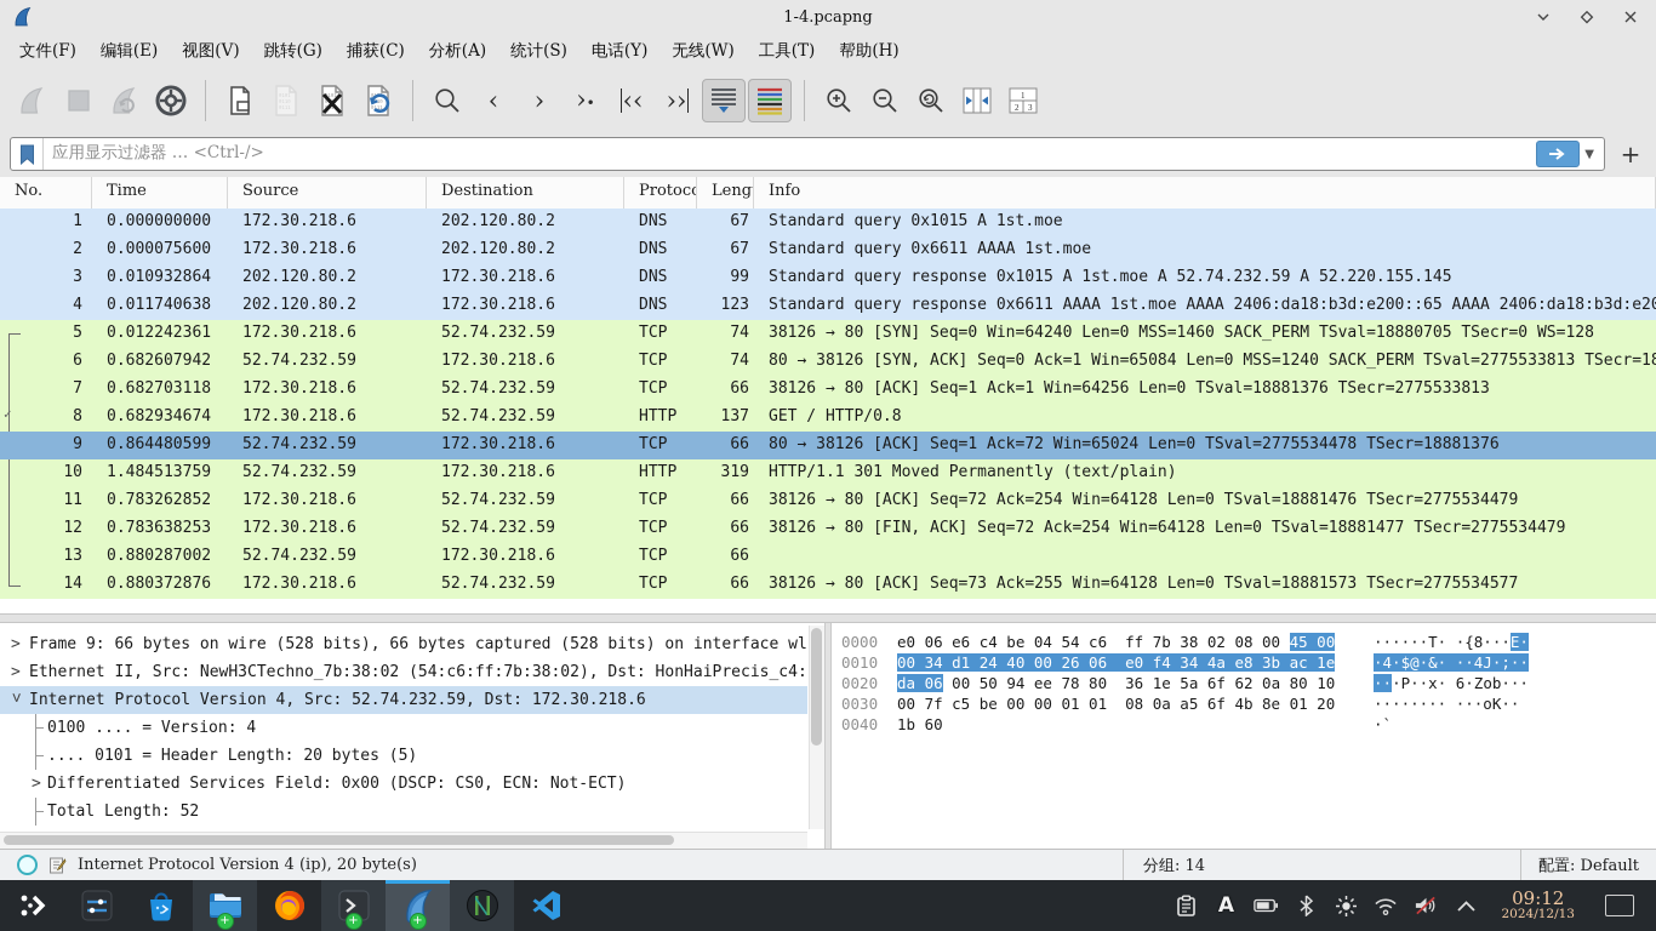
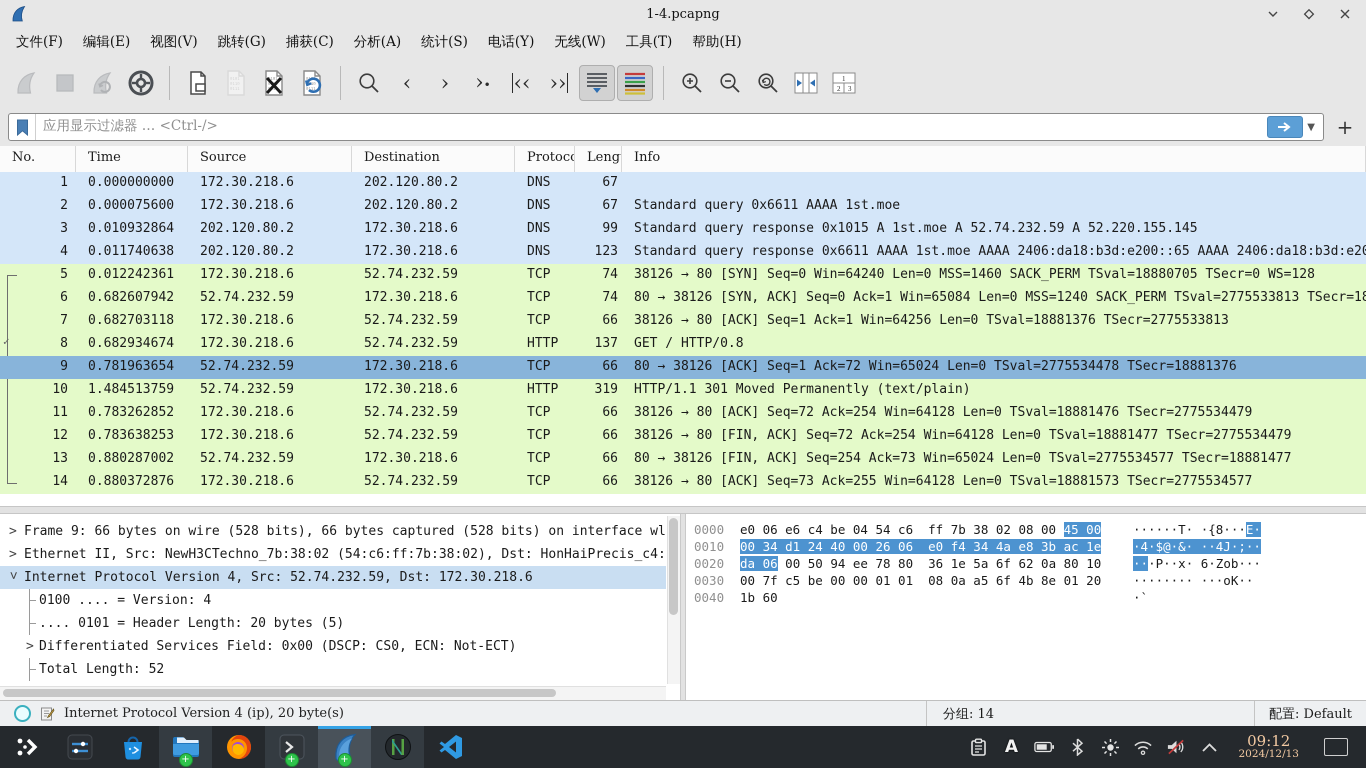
  1-4.pcapng
  文件(F)
  编辑(E)
  视图(V)
  跳转(G)
  捕获(C)
  分析(A)
  统计(S)
  电话(Y)
  无线(W)
  工具(T)
  帮助(H)
  ‹
  ›
  ›•
  ‹‹
  ››
  1
  2
  3
  应用显示过滤器 … <Ctrl-/>
  ▼
  +
  No.
  Time
  Source
  Destination
  Protoco
  Info
  1
  0.000000000
  172.30.218.6
  202.120.80.2
  DNS
  67
- Standard query 0x1015 A 1st.moe
  2
  0.000075600
  172.30.218.6
  202.120.80.2
  DNS
  67
  Standard query 0x6611 AAAA 1st.moe
  3
  0.010932864
  202.120.80.2
  172.30.218.6
  DNS
  99
  Standard query response 0x1015 A 1st.moe A 52.74.232.59 A 52.220.155.145
  4
  0.011740638
  202.120.80.2
  172.30.218.6
  DNS
  123
  Standard query response 0x6611 AAAA 1st.moe AAAA 2406:da18:b3d:e200::65 AAAA 2406:da18:b3d:e2
  5
  0.012242361
  172.30.218.6
  52.74.232.59
  TCP
  74
  38126 → 80 [SYN] Seq=0 Win=64240 Len=0 MSS=1460 SACK_PERM TSval=18880705 TSecr=0 WS=128
  6
  0.682607942
  52.74.232.59
  172.30.218.6
  TCP
  74
  80 → 38126 [SYN, ACK] Seq=0 Ack=1 Win=65084 Len=0 MSS=1240 SACK_PERM TSval=2775533813 TSecr=1
  7
  0.682703118
  172.30.218.6
  52.74.232.59
  TCP
  66
  38126 → 80 [ACK] Seq=1 Ack=1 Win=64256 Len=0 TSval=18881376 TSecr=2775533813
  8
  0.682934674
  172.30.218.6
  52.74.232.59
  HTTP
  137
  GET / HTTP/0.8
  9
- 0.864480599
+ 0.781963654
  52.74.232.59
  172.30.218.6
  TCP
  66
  80 → 38126 [ACK] Seq=1 Ack=72 Win=65024 Len=0 TSval=2775534478 TSecr=18881376
  10
  1.484513759
  52.74.232.59
  172.30.218.6
  HTTP
  319
  HTTP/1.1 301 Moved Permanently (text/plain)
  11
  0.783262852
  172.30.218.6
  52.74.232.59
  TCP
  66
  38126 → 80 [ACK] Seq=72 Ack=254 Win=64128 Len=0 TSval=18881476 TSecr=2775534479
  12
  0.783638253
  172.30.218.6
  52.74.232.59
  TCP
  66
  38126 → 80 [FIN, ACK] Seq=72 Ack=254 Win=64128 Len=0 TSval=18881477 TSecr=2775534479
  13
  0.880287002
  52.74.232.59
  172.30.218.6
  TCP
  66
+ 80 → 38126 [FIN, ACK] Seq=254 Ack=73 Win=65024 Len=0 TSval=2775534577 TSecr=18881477
  14
  0.880372876
  172.30.218.6
  52.74.232.59
  TCP
  66
  38126 → 80 [ACK] Seq=73 Ack=255 Win=64128 Len=0 TSval=18881573 TSecr=2775534577
  >
  Frame 9: 66 bytes on wire (528 bits), 66 bytes captured (528 bits) on interface wl
  >
  Ethernet II, Src: NewH3CTechno_7b:38:02 (54:c6:ff:7b:38:02), Dst: HonHaiPrecis_c4:
  Internet Protocol Version 4, Src: 52.74.232.59, Dst: 172.30.218.6
  0100 .... = Version: 4
  .... 0101 = Header Length: 20 bytes (5)
  >
  Differentiated Services Field: 0x00 (DSCP: CS0, ECN: Not-ECT)
  Total Length: 52
  0000
  e0 06 e6 c4 be 04 54 c6 ff 7b 38 02 08 00 45 00
  ······T· ·{8···E·
  0010
  00 34 d1 24 40 00 26 06 e0 f4 34 4a e8 3b ac 1e
  ·4·$@·&· ··4J·;··
  0020
  da 06 00 50 94 ee 78 80 36 1e 5a 6f 62 0a 80 10
  ···P··x· 6·Zob···
  0030
  00 7f c5 be 00 00 01 01 08 0a a5 6f 4b 8e 01 20
  ········ ···oK··
  0040
  1b 60
  ·`
  Internet Protocol Version 4 (ip), 20 byte(s)
  分组: 14
  配置: Default
  +
  +
  +
  A
  09:12
  2024/12/13
